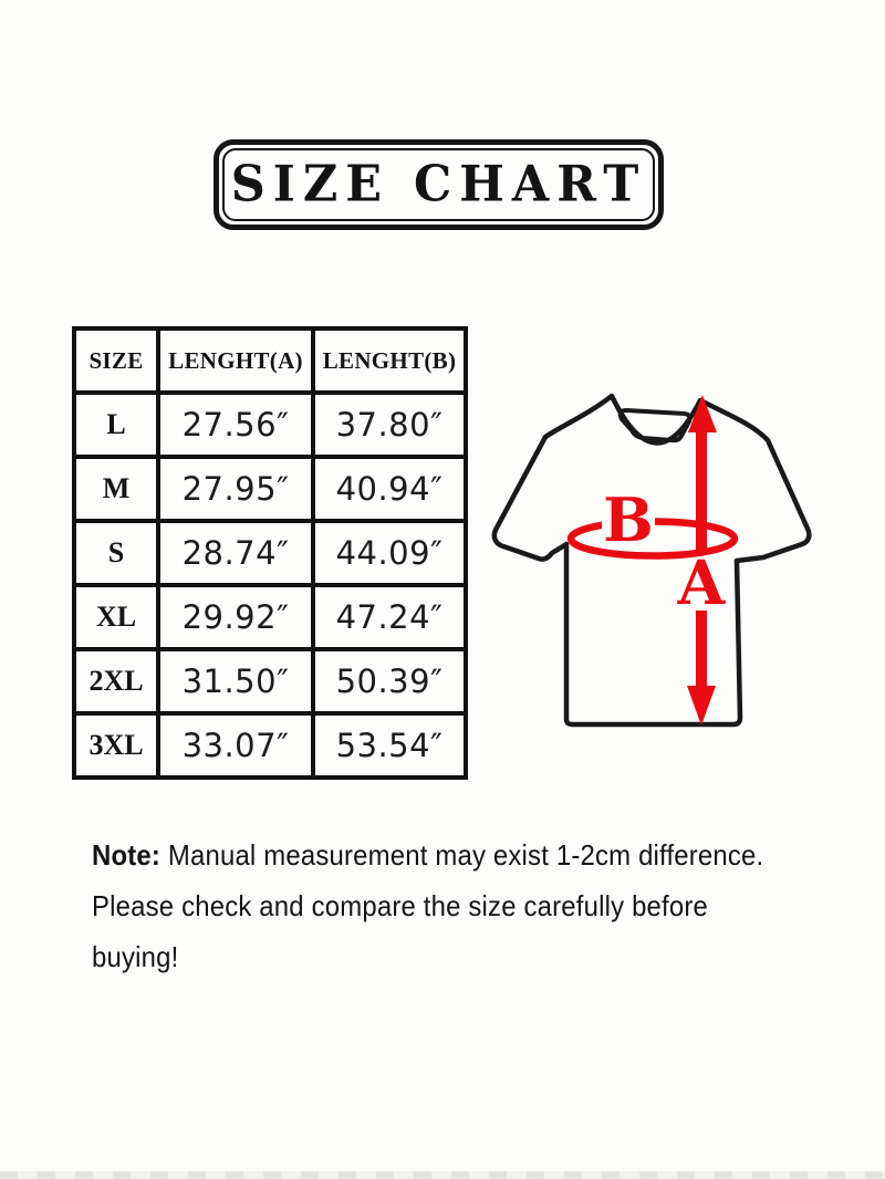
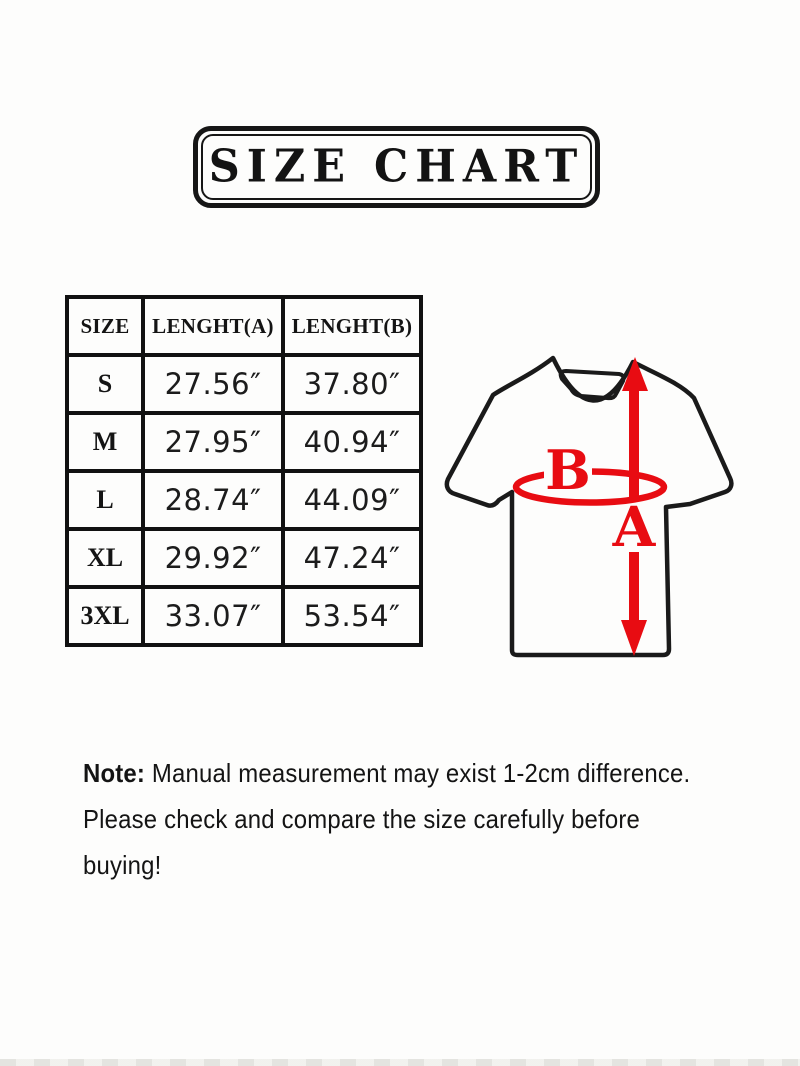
  SIZE CHART
  SIZE	LENGHT(A)	LENGHT(B)
- L	27.56″	37.80″
+ S	27.56″	37.80″
  M	27.95″	40.94″
- S	28.74″	44.09″
+ L	28.74″	44.09″
  XL	29.92″	47.24″
- 2XL	31.50″	50.39″
  3XL	33.07″	53.54″
  B
  A
  Note: Manual measurement may exist 1-2cm difference.
  Please check and compare the size carefully before buying!
